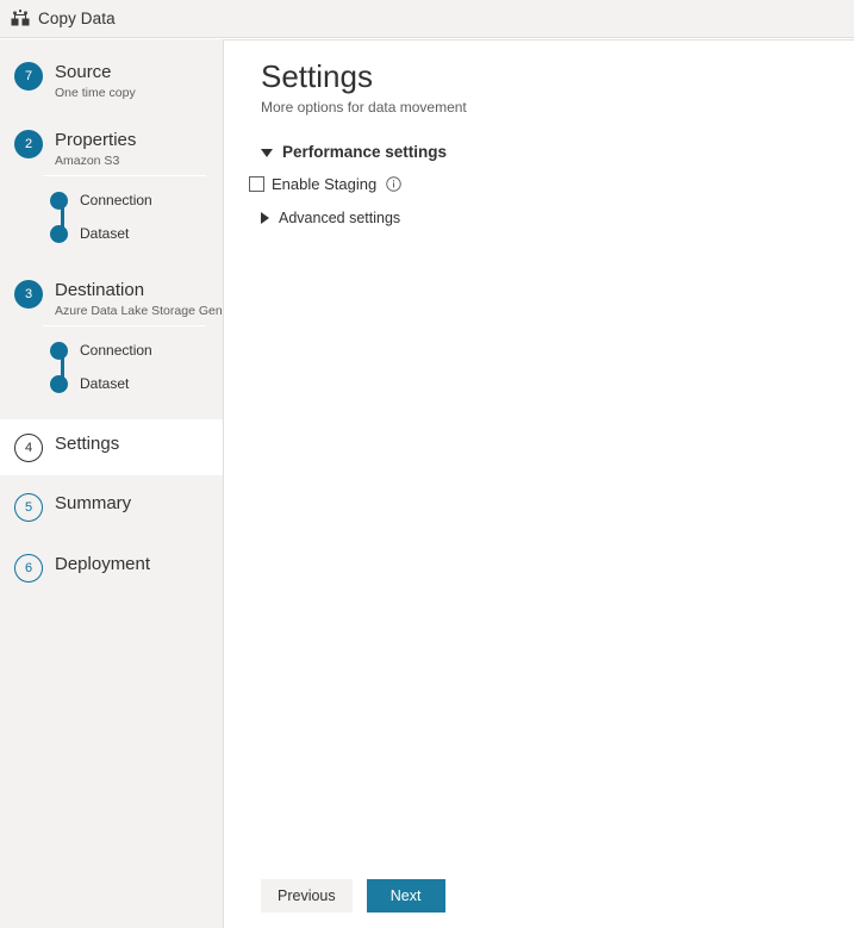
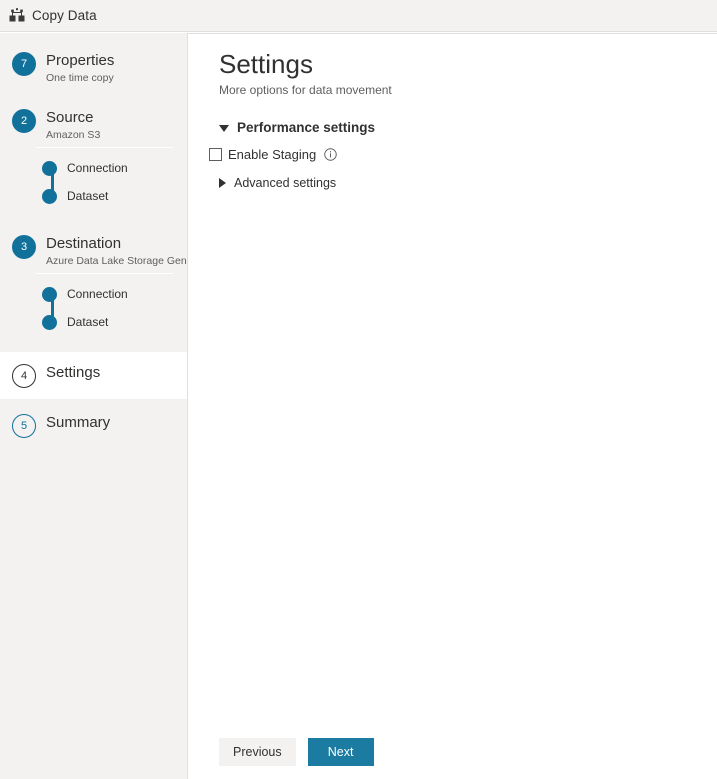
  Copy Data
  7
- Source
+ Properties
  One time copy
  2
- Properties
+ Source
  Amazon S3
  Connection
  Dataset
  3
  Destination
  Azure Data Lake Storage Gen
  Connection
  Dataset
  4
  Settings
  5
  Summary
- 6
- Deployment
  Settings
  More options for data movement
  Performance settings
  Enable Staging
  Advanced settings
  Previous
  Next
